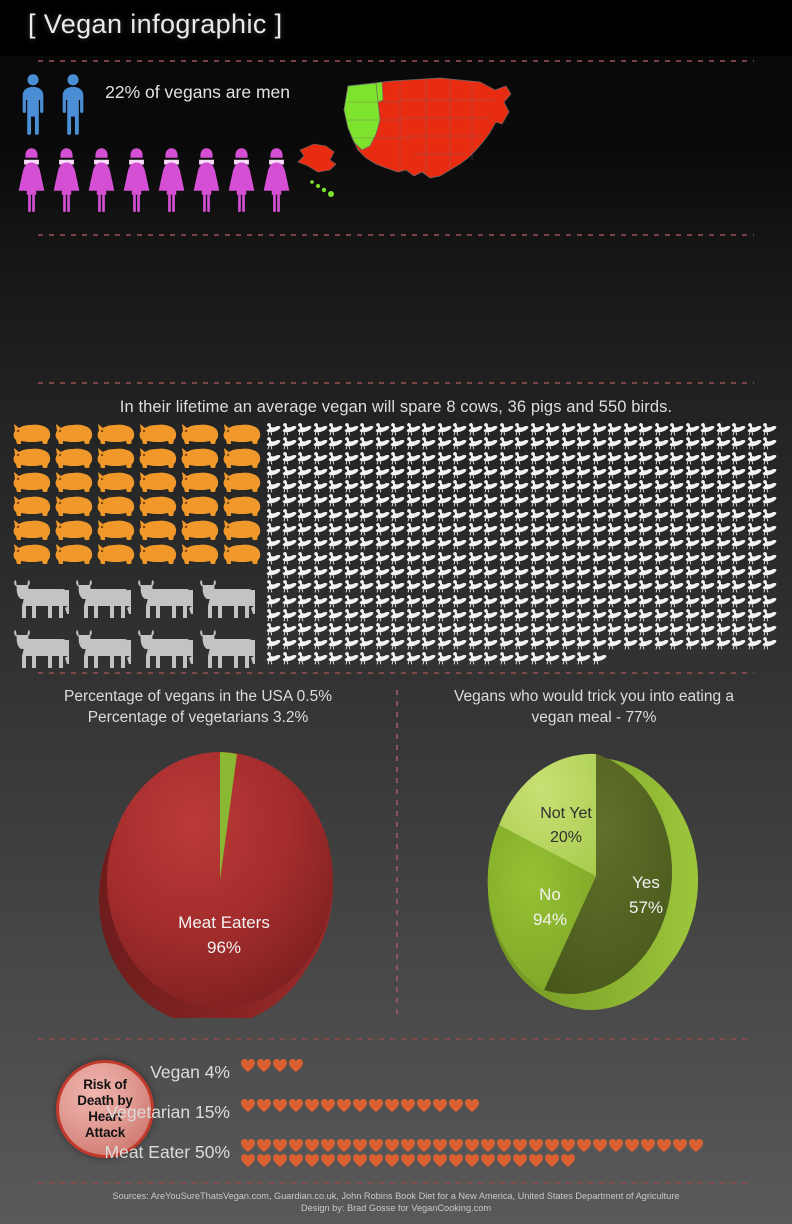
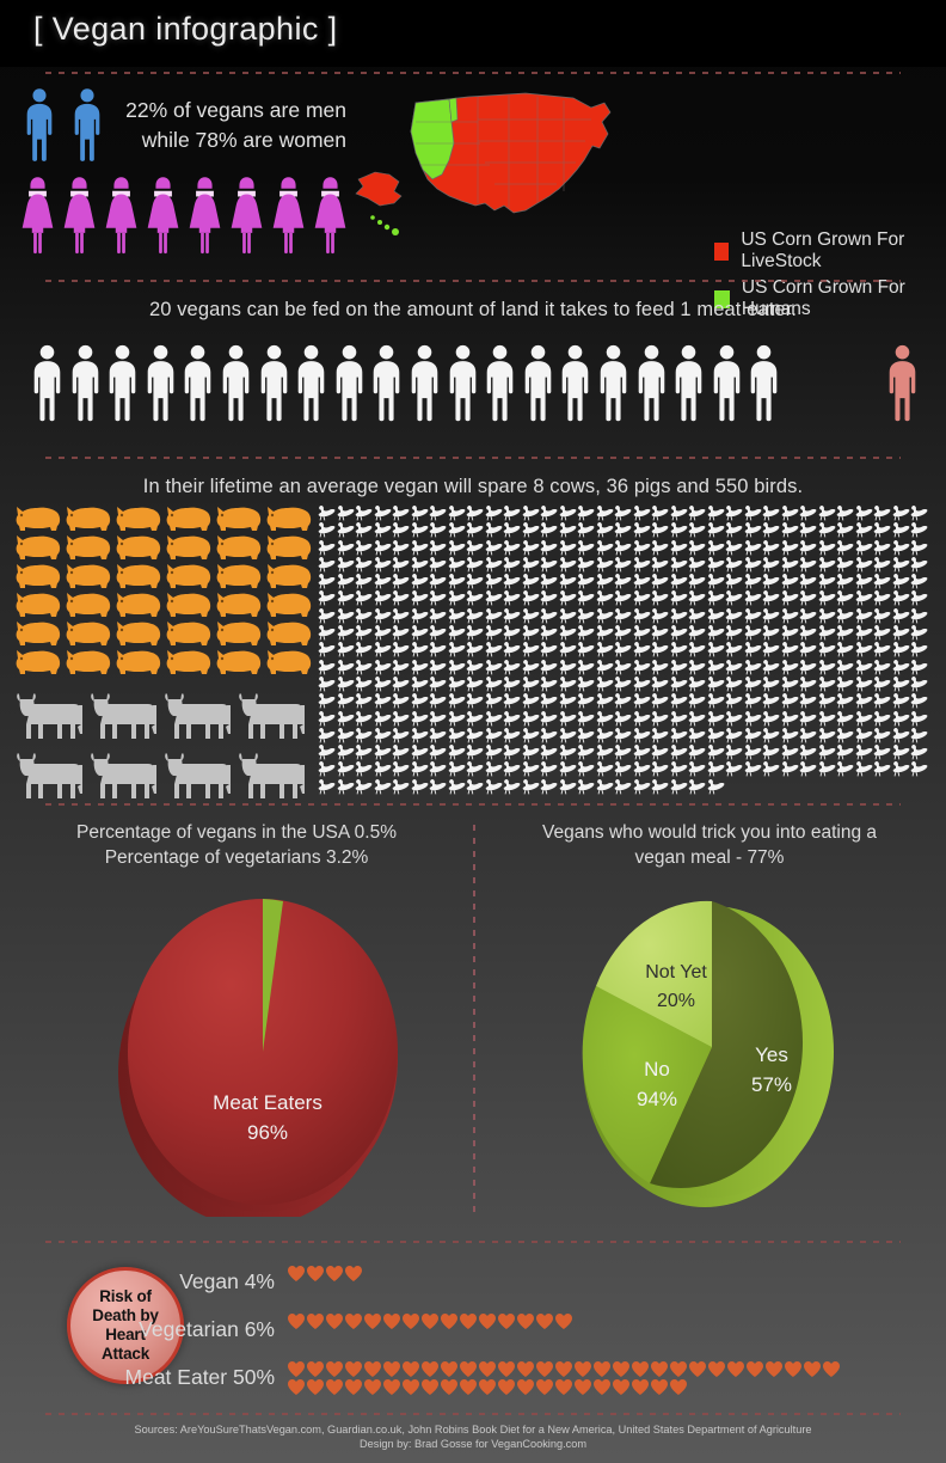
  [ Vegan infographic ]
  22% of vegans are men
+ while 78% are women
+ US Corn Grown For LiveStock
+ US Corn Grown For Humans
+ 20 vegans can be fed on the amount of land it takes to feed 1 meat eater.
  In their lifetime an average vegan will spare 8 cows, 36 pigs and 550 birds.
  Percentage of vegans in the USA 0.5%
  Percentage of vegetarians 3.2%
  Vegans who would trick you into eating a
  vegan meal - 77%
  Meat Eaters
  96%
  Yes
  57%
  No
  94%
  Not Yet
  20%
  Risk of
  Death by
  Heart
  Attack
  Vegan 4%
- Vegetarian 15%
+ Vegetarian 6%
  Meat Eater 50%
  Sources: AreYouSureThatsVegan.com, Guardian.co.uk, John Robins Book Diet for a New America, United States Department of Agriculture
  Design by: Brad Gosse for VeganCooking.com
